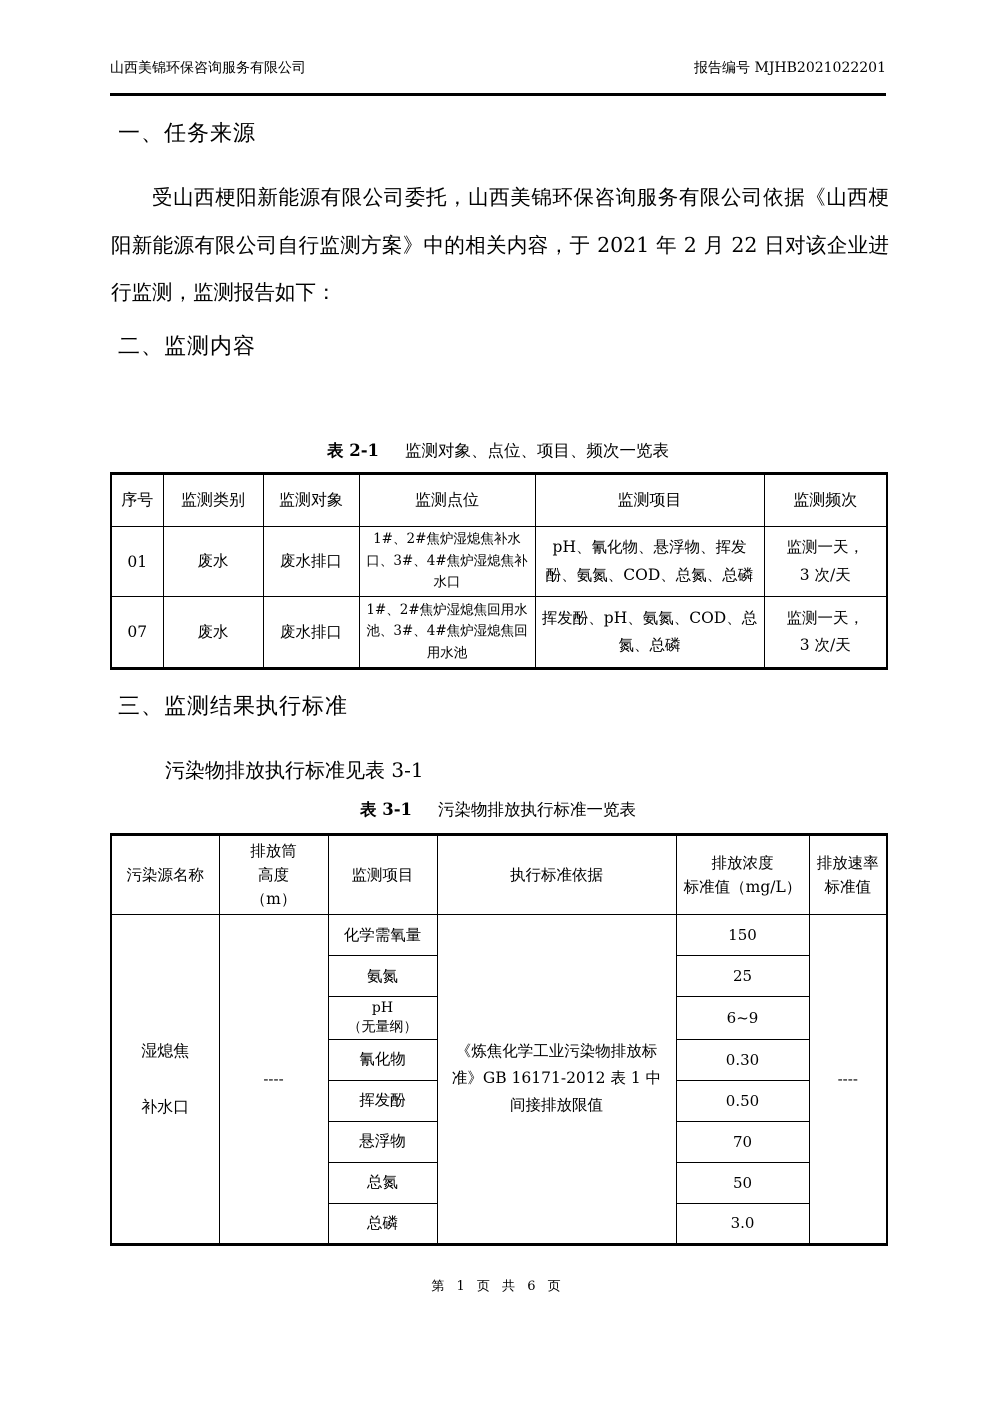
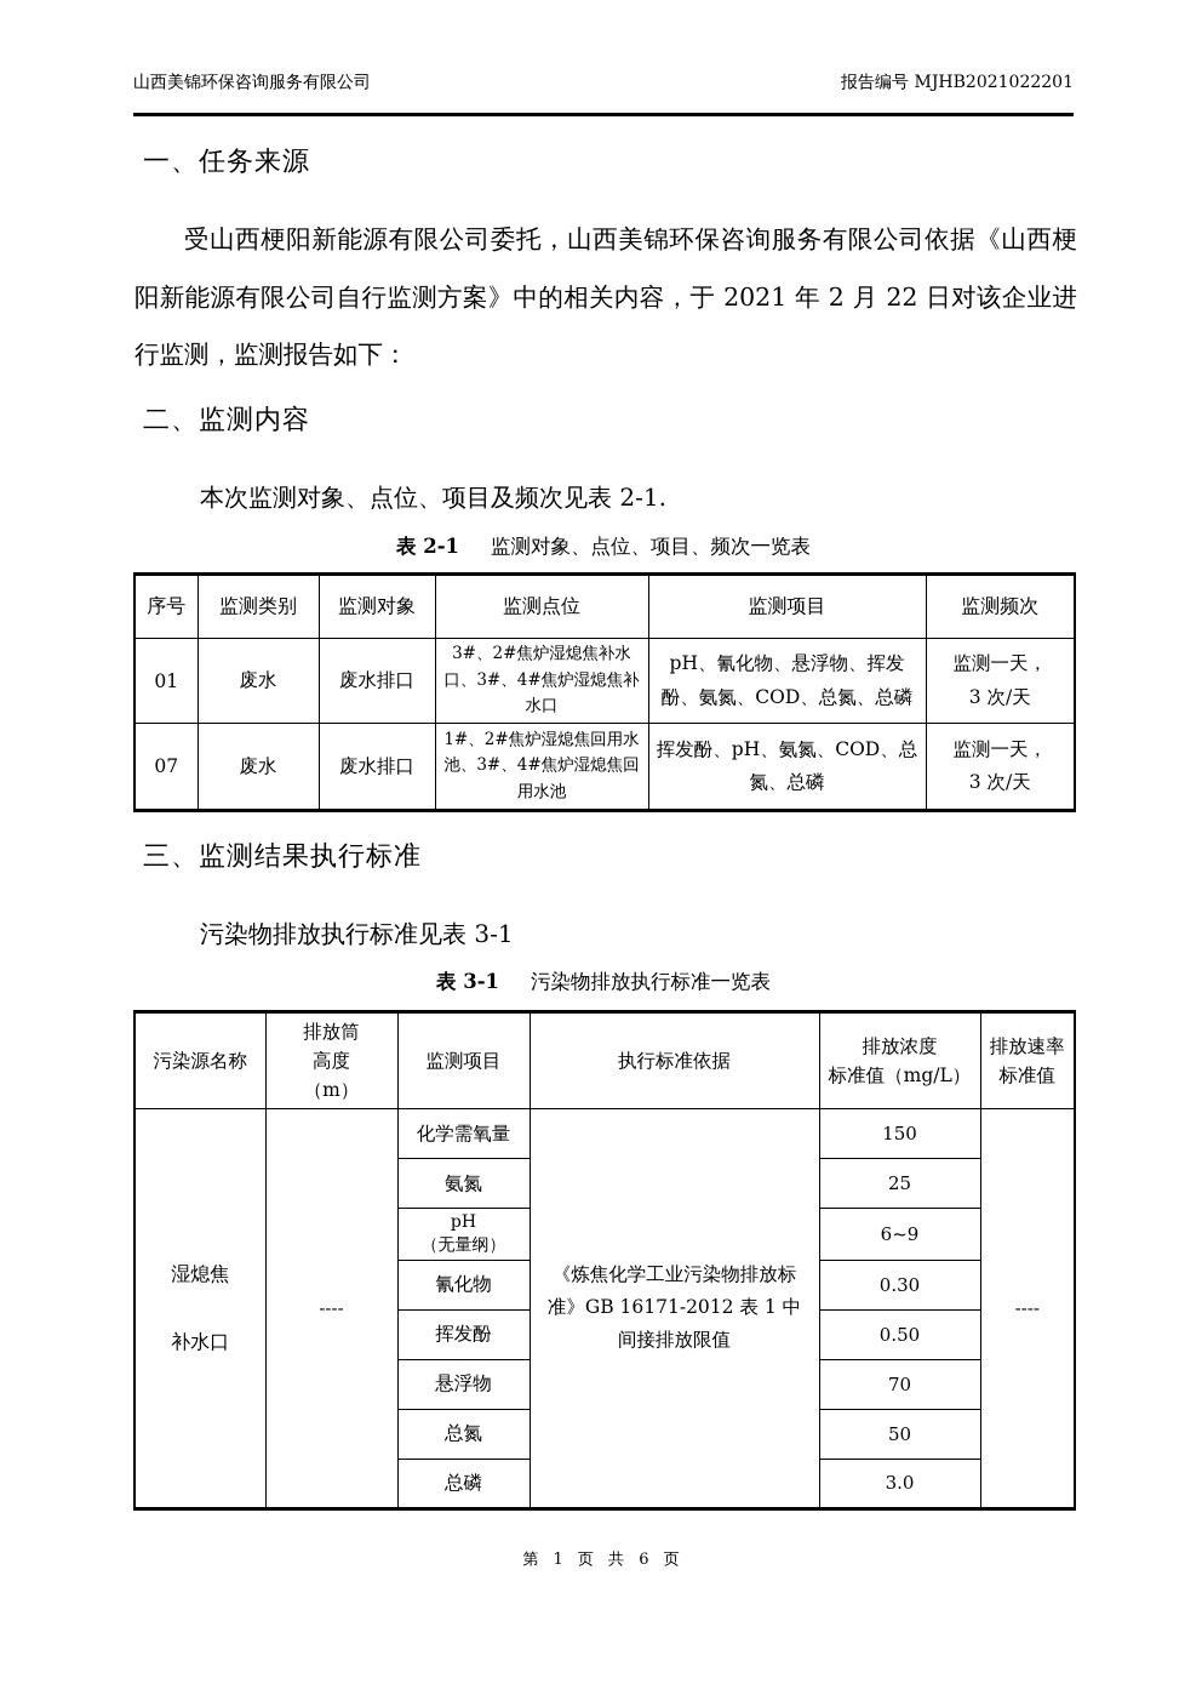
  山西美锦环保咨询服务有限公司
  报告编号 MJHB2021022201
  一、任务来源
  受山西梗阳新能源有限公司委托，山西美锦环保咨询服务有限公司依据《山西梗阳新能源有限公司自行监测方案》中的相关内容，于 2021 年 2 月 22 日对该企业进行监测，监测报告如下：
  二、监测内容
+ 本次监测对象、点位、项目及频次见表 2-1.
  表 2-1 监测对象、点位、项目、频次一览表
  序号	监测类别	监测对象	监测点位	监测项目	监测频次
- 01	废水	废水排口	1#、2#焦炉湿熄焦补水口、3#、4#焦炉湿熄焦补水口	pH、氰化物、悬浮物、挥发酚、氨氮、COD、总氮、总磷	监测一天， 3 次/天
+ 01	废水	废水排口	3#、2#焦炉湿熄焦补水口、3#、4#焦炉湿熄焦补水口	pH、氰化物、悬浮物、挥发酚、氨氮、COD、总氮、总磷	监测一天， 3 次/天
  07	废水	废水排口	1#、2#焦炉湿熄焦回用水池、3#、4#焦炉湿熄焦回用水池	挥发酚、pH、氨氮、COD、总氮、总磷	监测一天， 3 次/天
  三、监测结果执行标准
  污染物排放执行标准见表 3-1
  表 3-1 污染物排放执行标准一览表
  污染源名称	排放筒 高度 （m）	监测项目	执行标准依据	排放浓度 标准值（mg/L）	排放速率标准值
  湿熄焦 补水口	----	化学需氧量	《炼焦化学工业污染物排放标准》GB 16171-2012 表 1 中间接排放限值	150	----
  氨氮	25
  pH （无量纲）	6~9
  氰化物	0.30
  挥发酚	0.50
  悬浮物	70
  总氮	50
  总磷	3.0
  第 1 页 共 6 页
